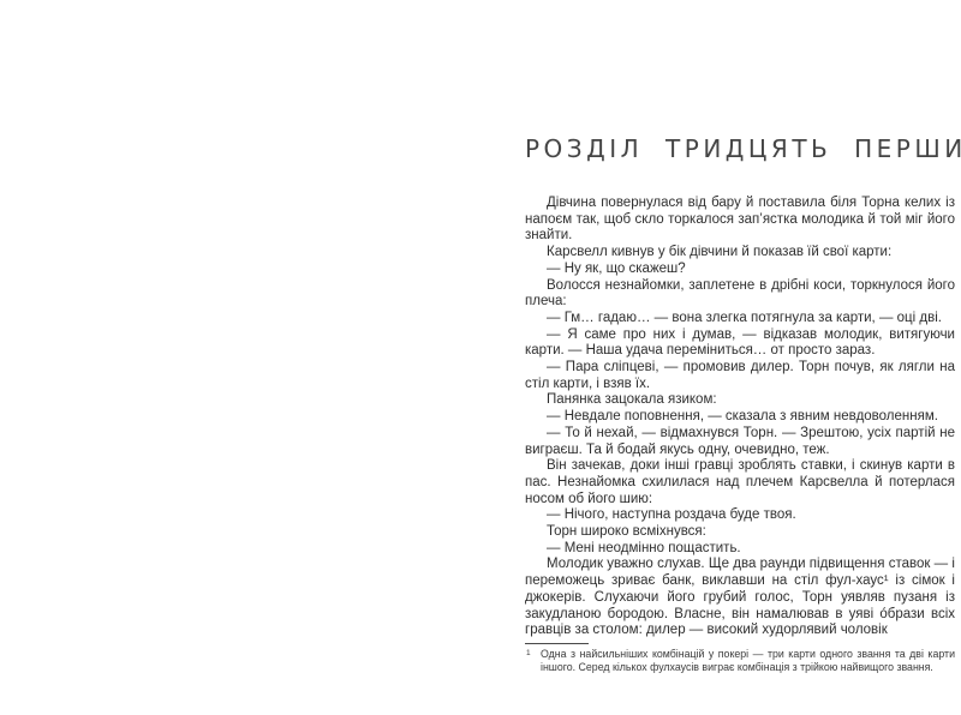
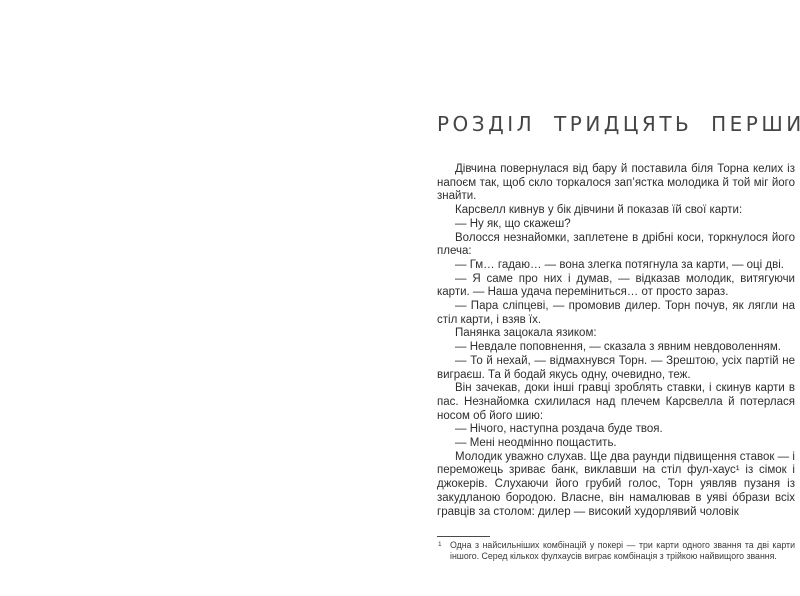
  РОЗДІЛ ТРИДЦЯТЬ ПЕРШИ
  Дівчина повернулася від бару й поставила біля Торна келих із напоєм так, щоб скло торкалося зап’ястка молодика й той міг його знайти.
  Карсвелл кивнув у бік дівчини й показав їй свої карти:
  — Ну як, що скажеш?
  Волосся незнайомки, заплетене в дрібні коси, торкнулося його плеча:
  — Гм… гадаю… — вона злегка потягнула за карти, — оці дві.
  — Я саме про них і думав, — відказав молодик, витягуючи карти. — Наша удача переміниться… от просто зараз.
  — Пара сліпцеві, — промовив дилер. Торн почув, як лягли на стіл карти, і взяв їх.
  Панянка зацокала язиком:
  — Невдале поповнення, — сказала з явним невдоволенням.
  — То й нехай, — відмахнувся Торн. — Зрештою, усіх партій не виграєш. Та й бодай якусь одну, очевидно, теж.
  Він зачекав, доки інші гравці зроблять ставки, і скинув карти в пас. Незнайомка схилилася над плечем Карсвелла й потерлася носом об його шию:
  — Нічого, наступна роздача буде твоя.
- Торн широко всміхнувся:
  — Мені неодмінно пощастить.
  Молодик уважно слухав. Ще два раунди підвищення ставок — і переможець зриває банк, виклавши на стіл фул-хаус¹ із сімок і джокерів. Слухаючи його грубий голос, Торн уявляв пузаня із закудланою бородою. Власне, він намалював в уяві о́брази всіх гравців за столом: дилер — високий худорлявий чоловік
  Одна з найсильніших комбінацій у покері — три карти одного звання та дві карти іншого. Серед кількох фулхаусів виграє комбінація з трійкою найвищого звання.
